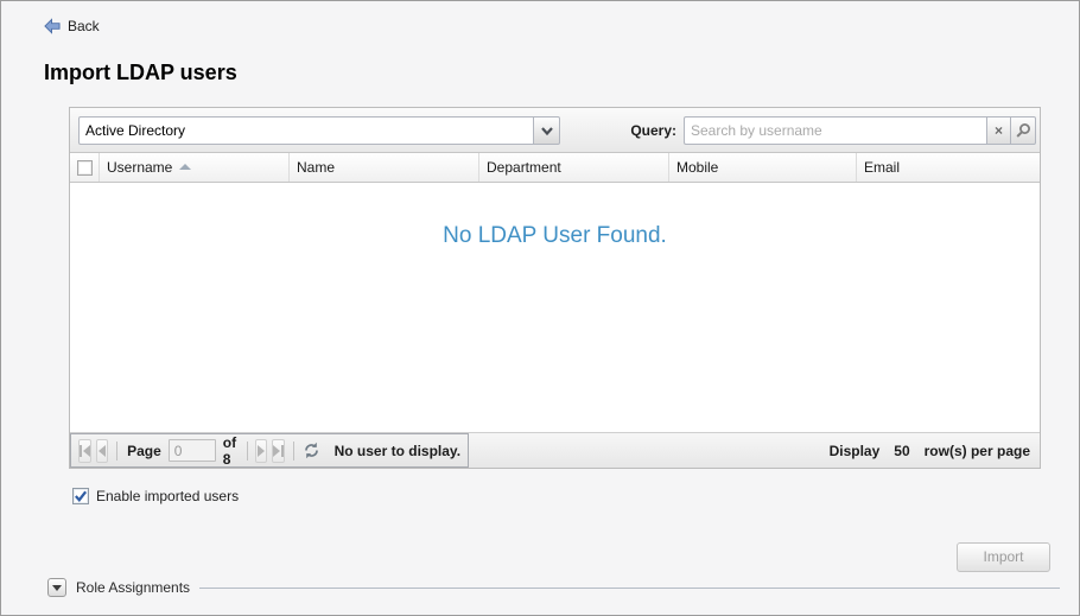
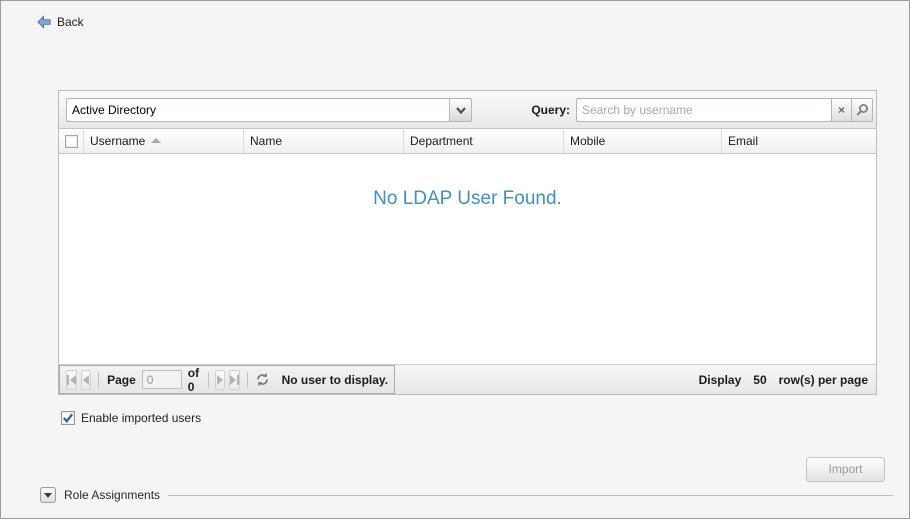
  Back
- Import LDAP users
  Active Directory
  Query:
  Search by username
  ×
  Username
  Name
  Department
  Mobile
  Email
  No LDAP User Found.
  Page
  0
- of 8
+ of 0
  No user to display.
  Display
  50
  row(s) per page
  Enable imported users
  Import
  Role Assignments
